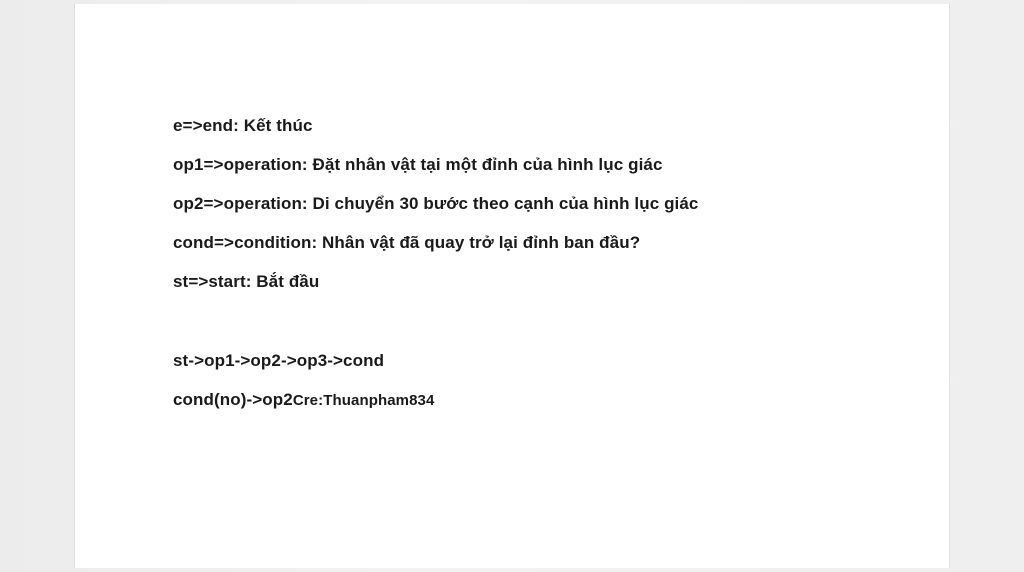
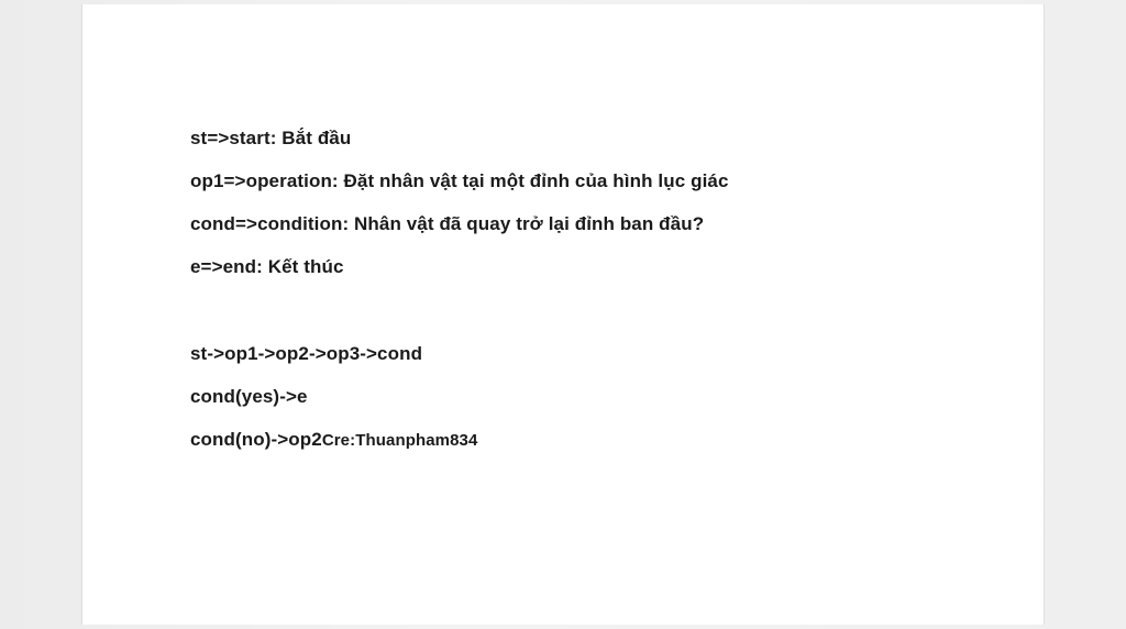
- e=>end: Kết thúc
+ st=>start: Bắt đầu
  op1=>operation: Đặt nhân vật tại một đỉnh của hình lục giác
- op2=>operation: Di chuyển 30 bước theo cạnh của hình lục giác
  cond=>condition: Nhân vật đã quay trở lại đỉnh ban đầu?
- st=>start: Bắt đầu
+ e=>end: Kết thúc
  st->op1->op2->op3->cond
+ cond(yes)->e
  cond(no)->op2Cre:Thuanpham834
